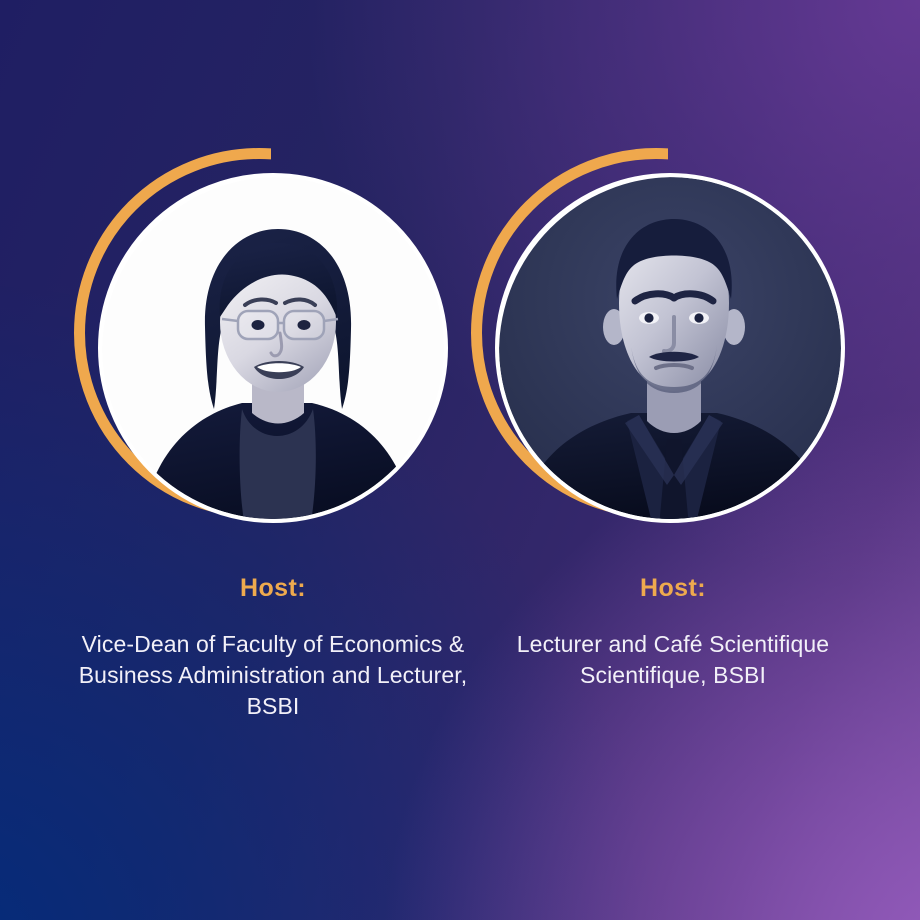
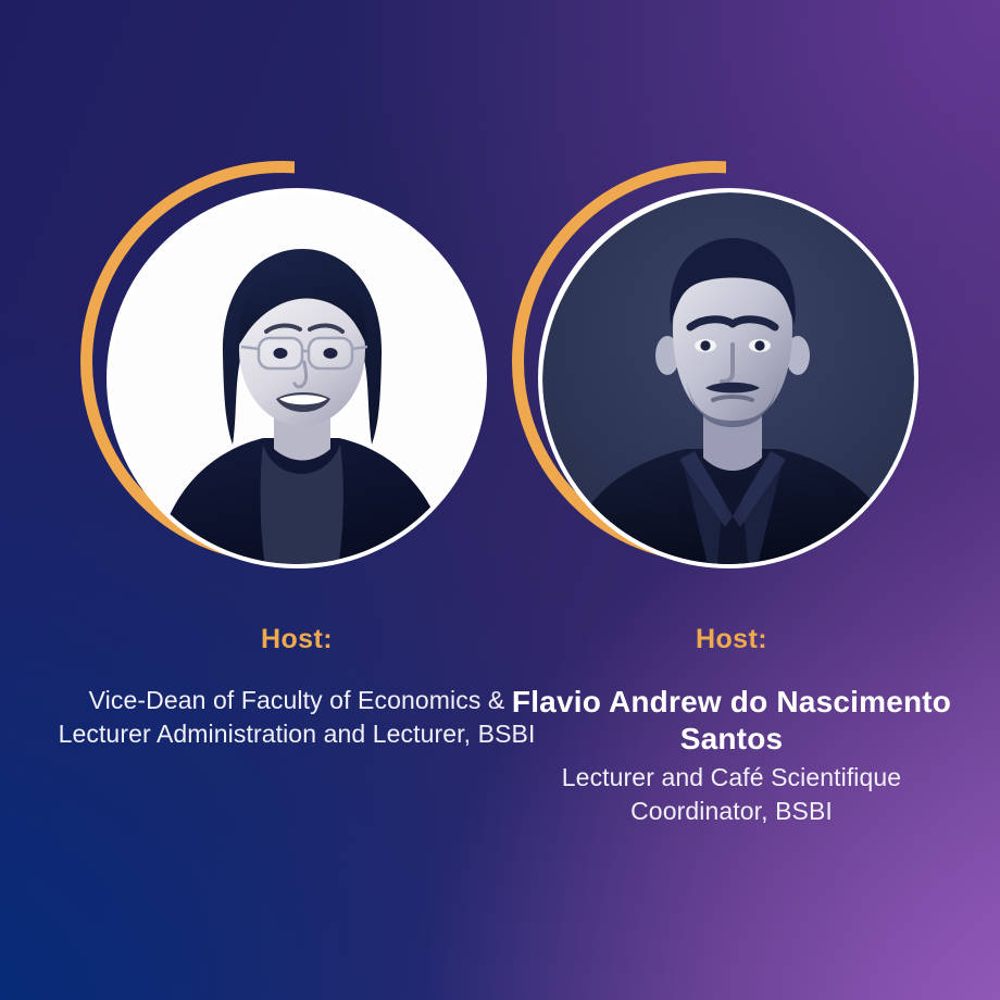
  Host:
- Vice-Dean of Faculty of Economics & Business Administration and Lecturer, BSBI
+ Vice-Dean of Faculty of Economics & Lecturer Administration and Lecturer, BSBI
  Host:
+ Flavio Andrew do Nascimento Santos
- Lecturer and Café Scientifique Scientifique, BSBI
+ Lecturer and Café Scientifique Coordinator, BSBI
